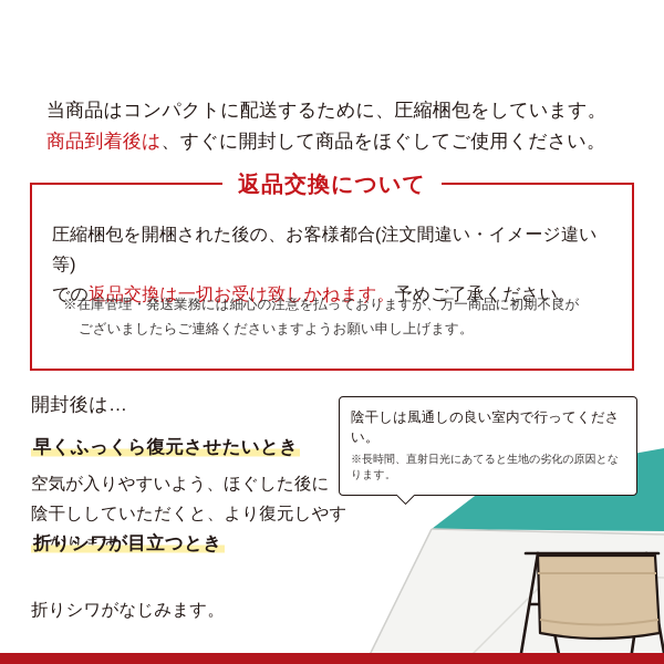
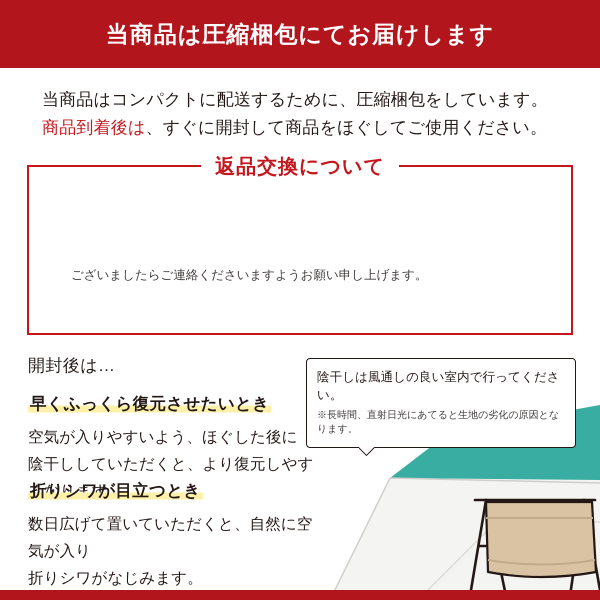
+ 当商品は圧縮梱包にてお届けします
  当商品はコンパクトに配送するために、圧縮梱包をしています。
  商品到着後は、すぐに開封して商品をほぐしてご使用ください。
  返品交換について
- 圧縮梱包を開梱された後の、お客様都合(注文間違い・イメージ違い等)
- での返品交換は一切お受け致しかねます。予めご了承ください。
- ※在庫管理・発送業務には細心の注意を払っておりますが、万一商品に初期不良が
  ございましたらご連絡くださいますようお願い申し上げます。
  開封後は…
  早くふっくら復元させたいとき
  空気が入りやすいよう、ほぐした後に
  陰干ししていただくと、より復元しやす
  折りシワが目立つとき
+ 数日広げて置いていただくと、自然に空気が入り
  折りシワがなじみます。
  陰干しは風通しの良い室内で行ってください。
  ※長時間、直射日光にあてると生地の劣化の原因となります。
